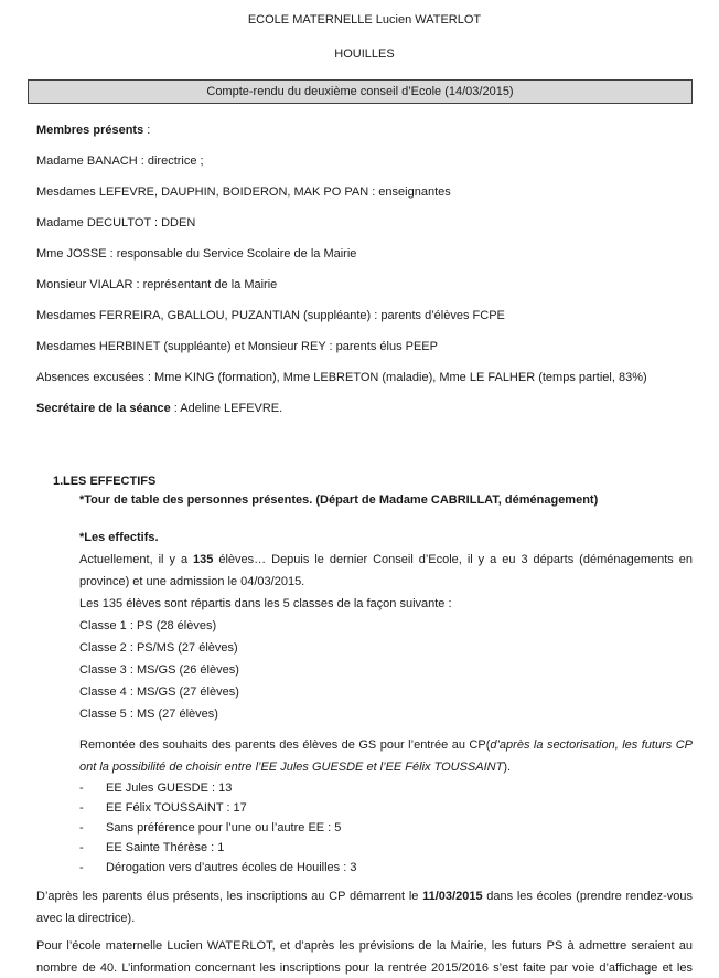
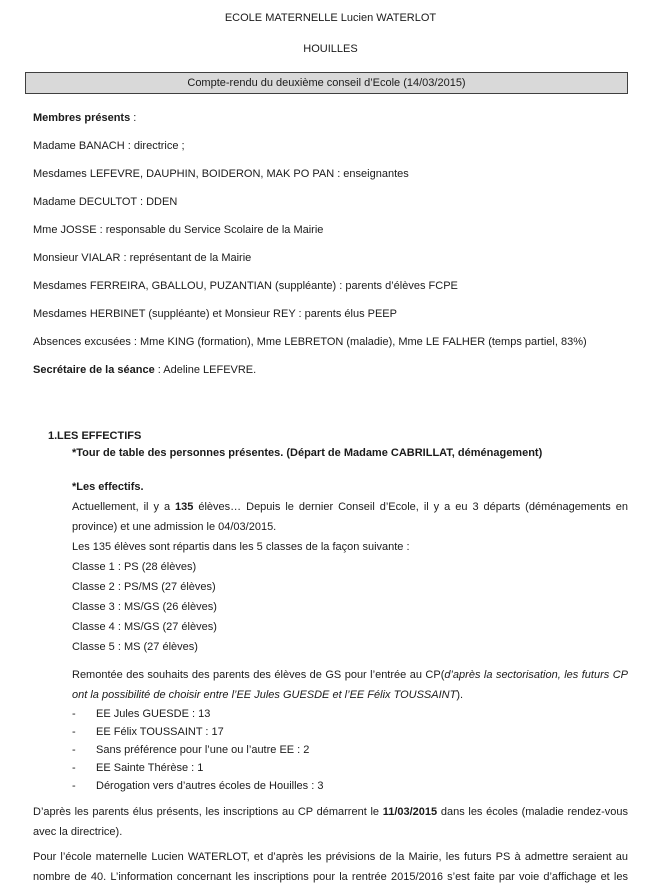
  ECOLE MATERNELLE Lucien WATERLOT
  HOUILLES
  Compte-rendu du deuxième conseil d’Ecole (14/03/2015)
  Membres présents :
  Madame BANACH : directrice ;
  Mesdames LEFEVRE, DAUPHIN, BOIDERON, MAK PO PAN : enseignantes
  Madame DECULTOT : DDEN
  Mme JOSSE : responsable du Service Scolaire de la Mairie
  Monsieur VIALAR : représentant de la Mairie
  Mesdames FERREIRA, GBALLOU, PUZANTIAN (suppléante) : parents d’élèves FCPE
  Mesdames HERBINET (suppléante) et Monsieur REY : parents élus PEEP
  Absences excusées : Mme KING (formation), Mme LEBRETON (maladie), Mme LE FALHER (temps partiel, 83%)
  Secrétaire de la séance : Adeline LEFEVRE.
  1.
  LES EFFECTIFS
  *Tour de table des personnes présentes. (Départ de Madame CABRILLAT, déménagement)
  *Les effectifs.
  Actuellement, il y a 135 élèves… Depuis le dernier Conseil d’Ecole, il y a eu 3 départs (déménagements en province) et une admission le 04/03/2015.
  Les 135 élèves sont répartis dans les 5 classes de la façon suivante :
  Classe 1 : PS (28 élèves)
  Classe 2 : PS/MS (27 élèves)
  Classe 3 : MS/GS (26 élèves)
  Classe 4 : MS/GS (27 élèves)
  Classe 5 : MS (27 élèves)
  Remontée des souhaits des parents des élèves de GS pour l’entrée au CP(d’après la sectorisation, les futurs CP ont la possibilité de choisir entre l’EE Jules GUESDE et l’EE Félix TOUSSAINT).
  -
  EE Jules GUESDE : 13
  -
  EE Félix TOUSSAINT : 17
  -
- Sans préférence pour l’une ou l’autre EE : 5
+ Sans préférence pour l’une ou l’autre EE : 2
  -
  EE Sainte Thérèse : 1
  -
  Dérogation vers d’autres écoles de Houilles : 3
- D’après les parents élus présents, les inscriptions au CP démarrent le 11/03/2015 dans les écoles (prendre rendez-vous avec la directrice).
+ D’après les parents élus présents, les inscriptions au CP démarrent le 11/03/2015 dans les écoles (maladie rendez-vous avec la directrice).
